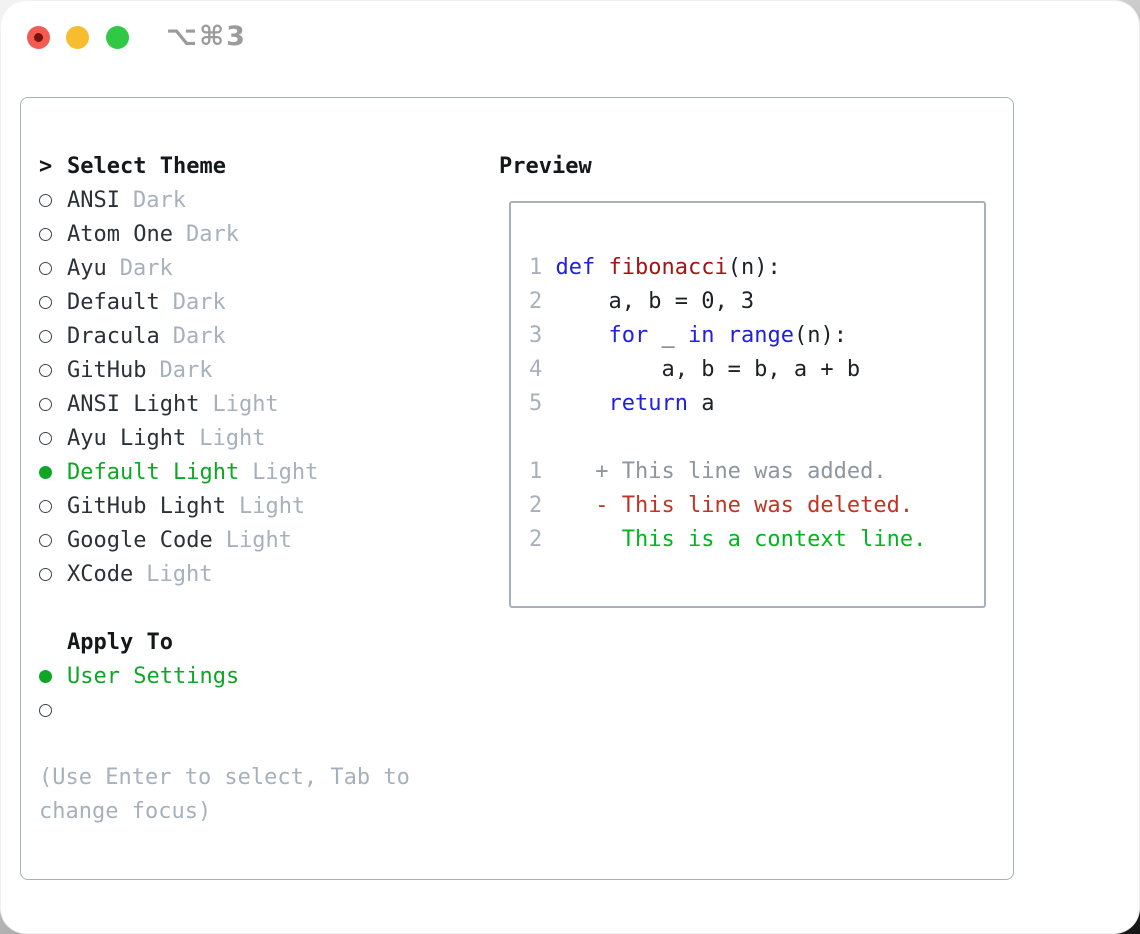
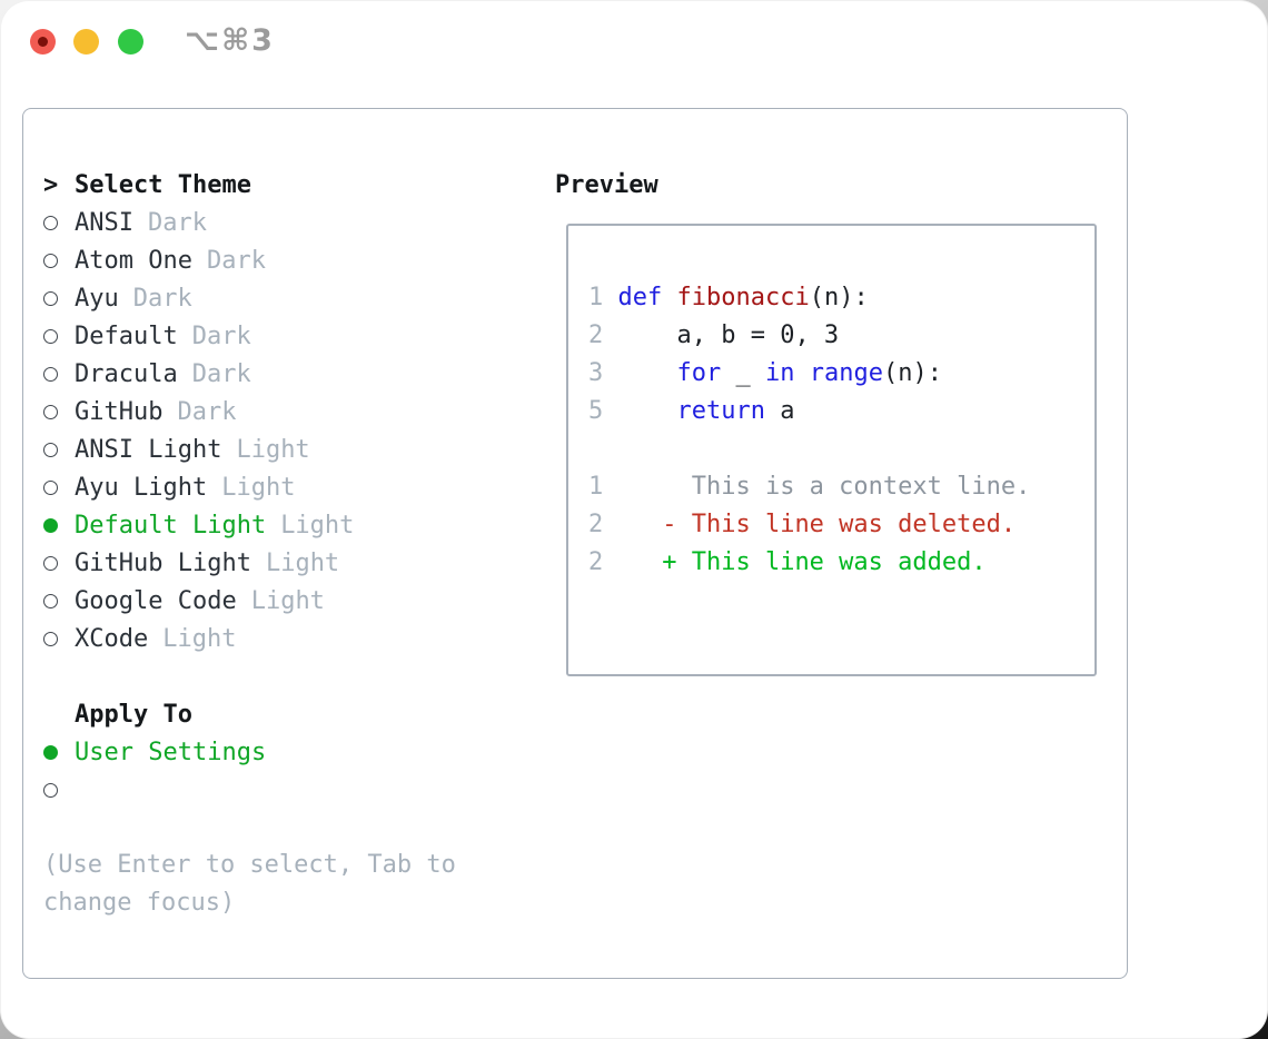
  ⌥⌘3
  >
  Select Theme
  ANSI
  Dark
  Atom One
  Dark
  Ayu
  Dark
  Default
  Dark
  Dracula
  Dark
  GitHub
  Dark
  ANSI Light
  Light
  Ayu Light
  Light
  Default Light
  Light
  GitHub Light
  Light
  Google Code
  Light
  XCode
  Light
  Apply To
  User Settings
  (Use Enter to select, Tab to change focus)
  Preview
  1 def fibonacci(n):
  2 a, b = 0, 3
  3 for _ in range(n):
- 4 a, b = b, a + b
  5 return a
- 1 + This line was added.
+ 1 This is a context line.
  2 - This line was deleted.
- 2 This is a context line.
+ 2 + This line was added.
